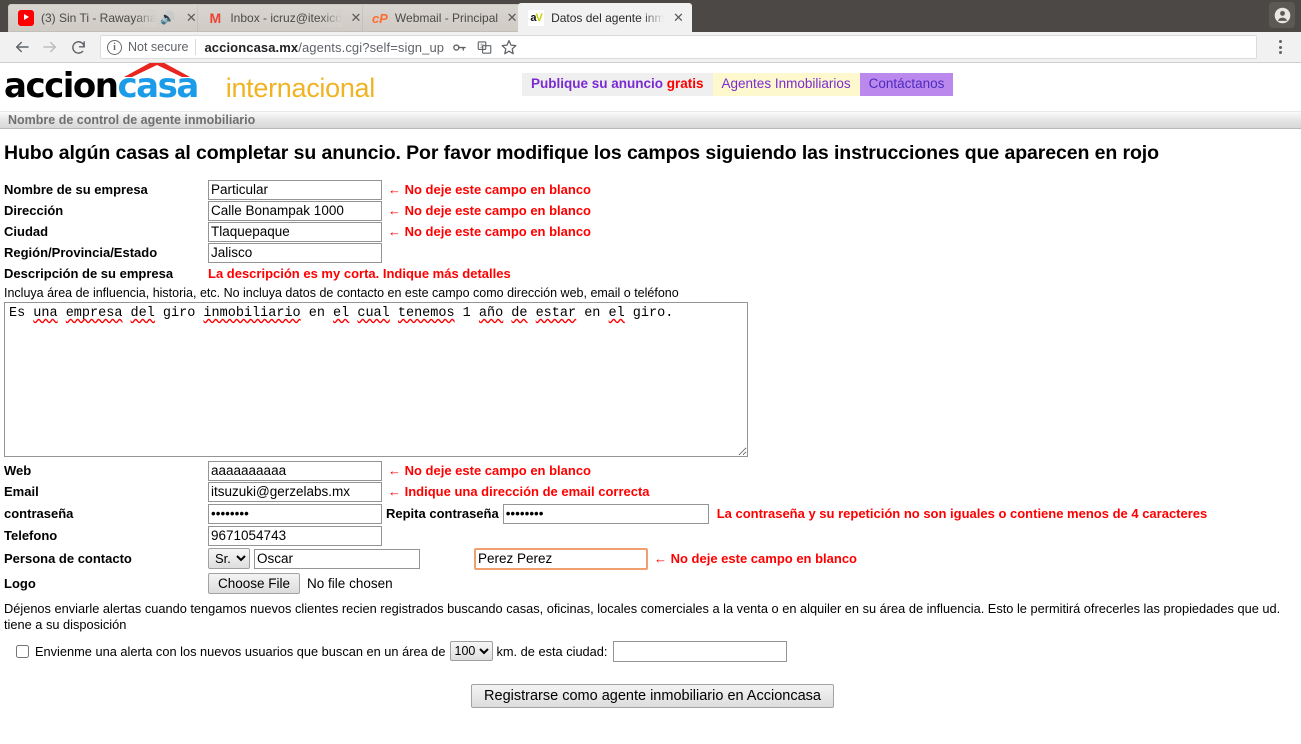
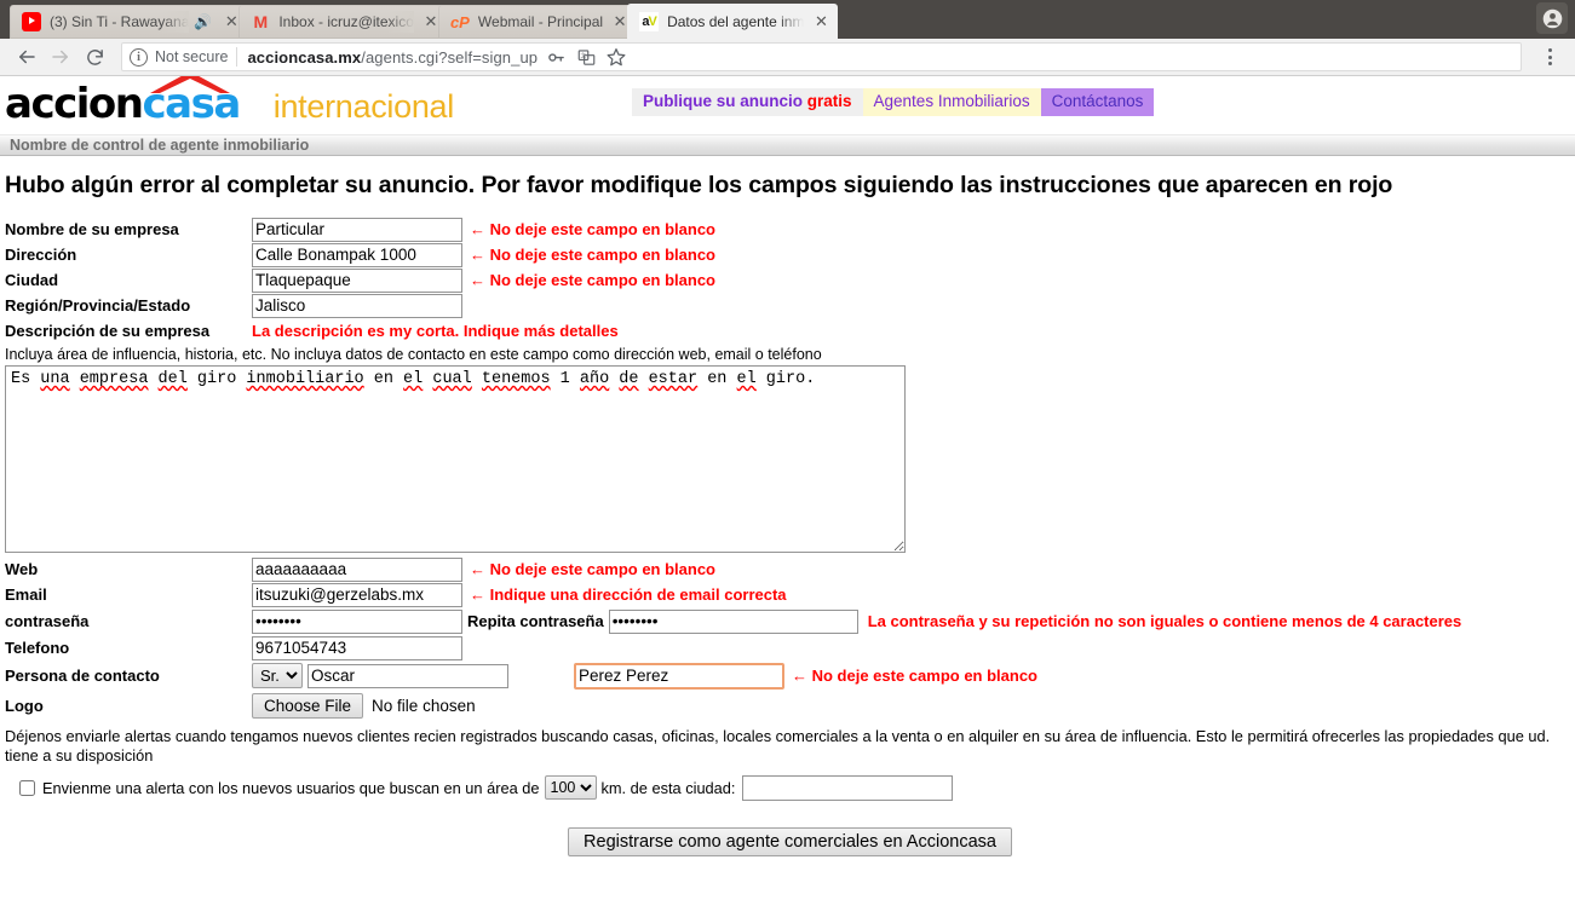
  (3) Sin Ti - Raway
  🔊
  ✕
  M
  Inbox - icruz@ite
  ✕
  cP
  Webmail - Principal
  ✕
  a
  V
  Datos del agente
  ✕
  i
  Not secure
  accioncasa.mx/agents.cgi?self=sign_up
  accioncasa
  internacional
  Publique su anuncio gratis
  Agentes Inmobiliarios
  Contáctanos
  Nombre de control de agente inmobiliario
- Hubo algún casas al completar su anuncio. Por favor modifique los campos siguiendo las instrucciones que aparecen en rojo
+ Hubo algún error al completar su anuncio. Por favor modifique los campos siguiendo las instrucciones que aparecen en rojo
  Nombre de su empresa
  Particular
  ← No deje este campo en blanco
  Dirección
  Calle Bonampak 1000
  ← No deje este campo en blanco
  Ciudad
  Tlaquepaque
  ← No deje este campo en blanco
  Región/Provincia/Estado
  Jalisco
  Descripción de su empresa
  La descripción es my corta. Indique más detalles
  Incluya área de influencia, historia, etc. No incluya datos de contacto en este campo como dirección web, email o teléfono
  Es una empresa del giro inmobiliario en el cual tenemos 1 año de estar en el giro.
  Web
  aaaaaaaaaa
  ← No deje este campo en blanco
  Email
  itsuzuki@gerzelabs.mx
  ← Indique una dirección de email correcta
  contraseña
  ••••••••
  Repita contraseña
  ••••••••
  La contraseña y su repetición no son iguales o contiene menos de 4 caracteres
  Telefono
  9671054743
  Persona de contacto
  Sr.
  Oscar
  Perez Perez
  ← No deje este campo en blanco
  Logo
  Choose File
  No file chosen
  Déjenos enviarle alertas cuando tengamos nuevos clientes recien registrados buscando casas, oficinas, locales comerciales a la venta o en alquiler en su área de influencia. Esto le permitirá ofrecerles las propiedades que ud. tiene a su disposición
  Envienme una alerta con los nuevos usuarios que buscan en un área de
  100
  km. de esta ciudad:
- Registrarse como agente inmobiliario en Accioncasa
+ Registrarse como agente comerciales en Accioncasa
